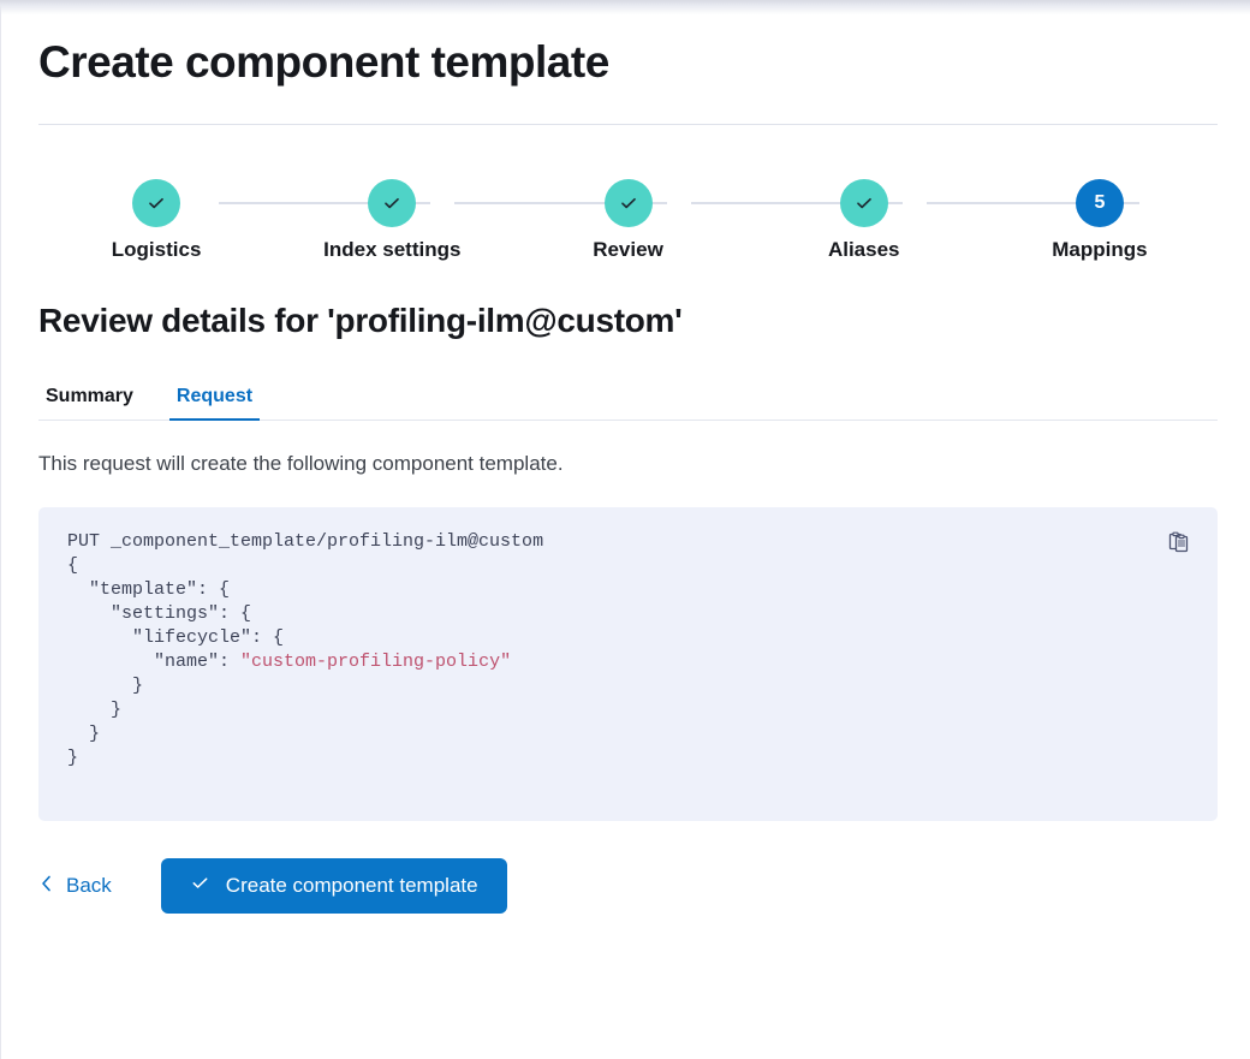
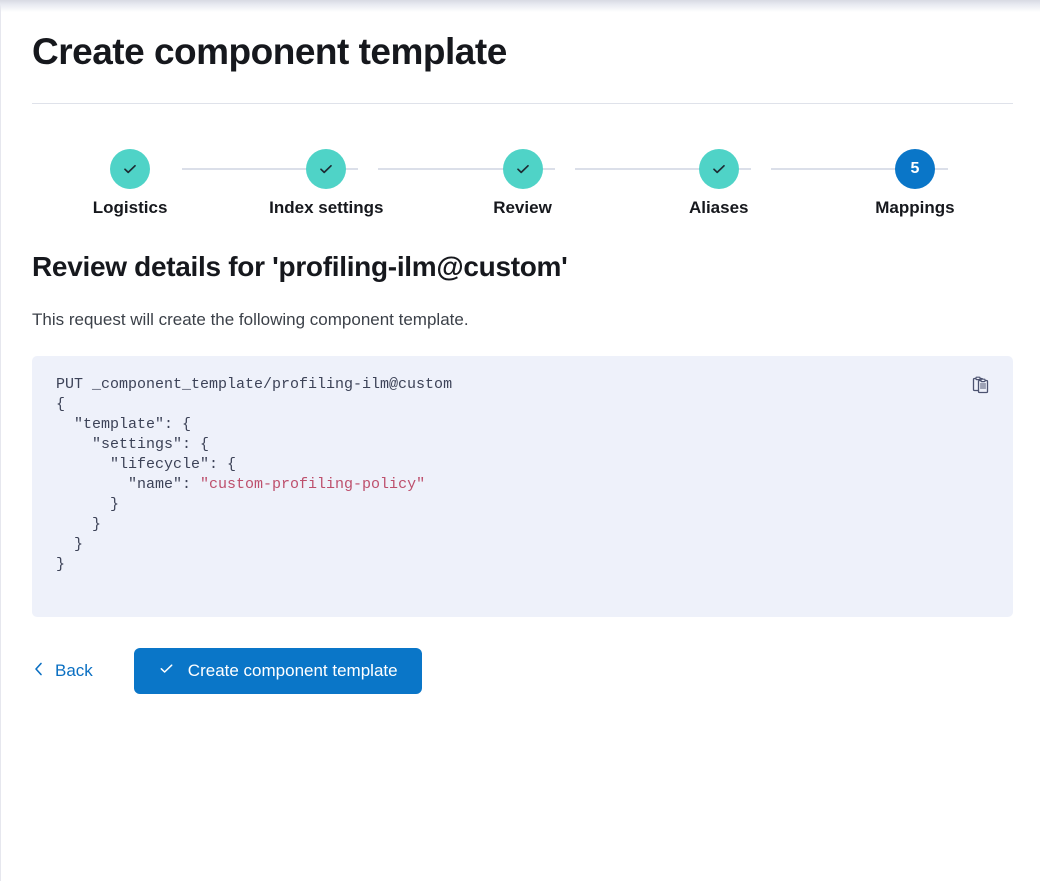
  Create component template
  Logistics
  Index settings
  Review
  Aliases
  5
  Mappings
  Review details for 'profiling-ilm@custom'
- Summary
- Request
  This request will create the following component template.
  PUT _component_template/profiling-ilm@custom { "template": { "settings": { "lifecycle": { "name": "custom-profiling-policy" } } } }
  Back
  Create component template
